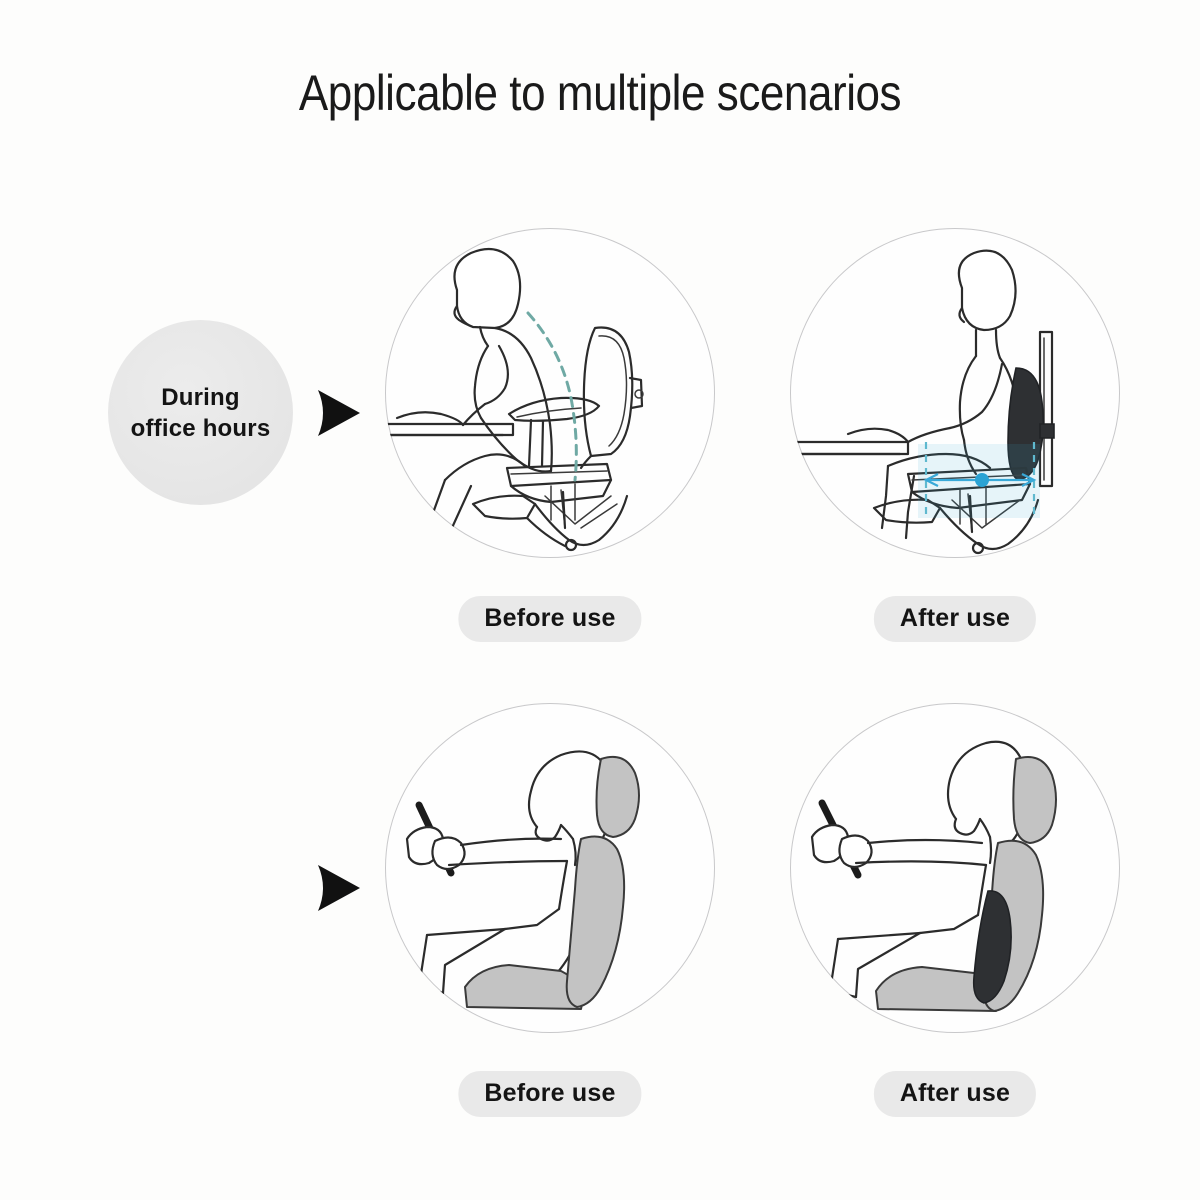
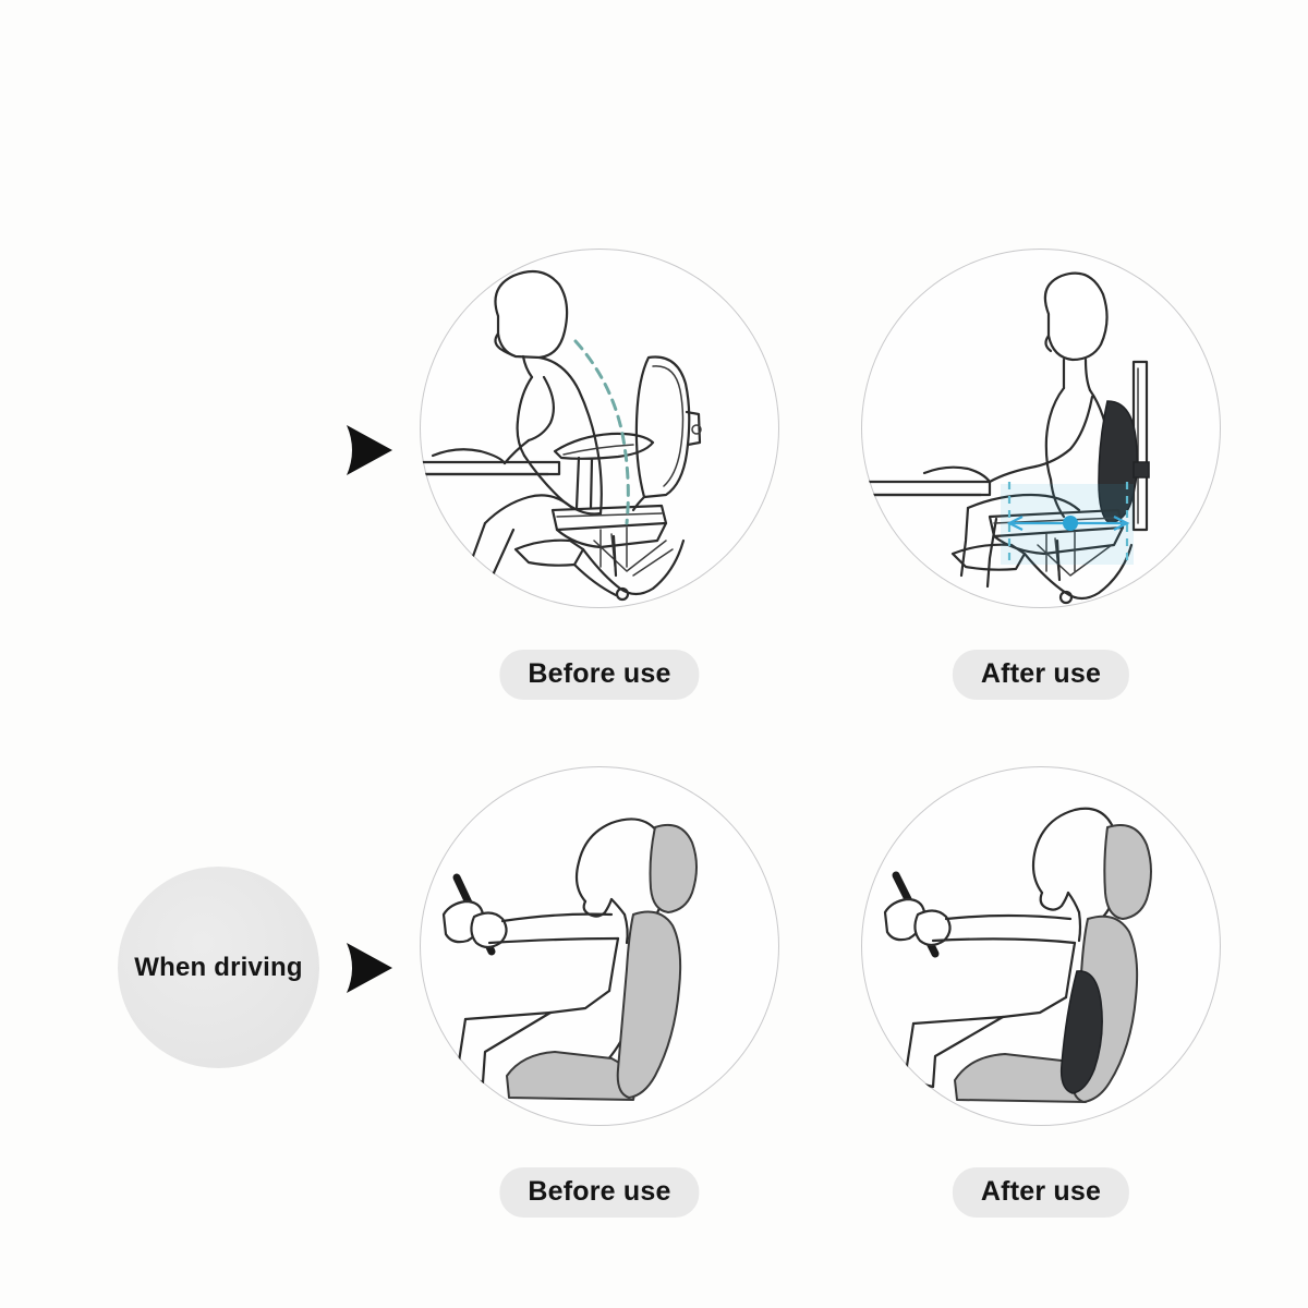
- Applicable to multiple scenarios
- During
- office hours
  Before use
  After use
+ When driving
  Before use
  After use
